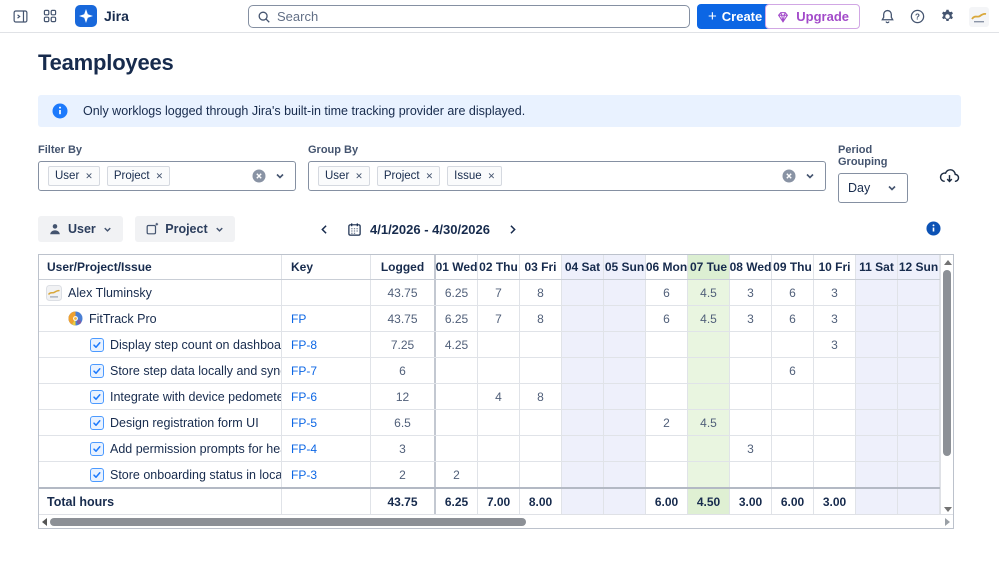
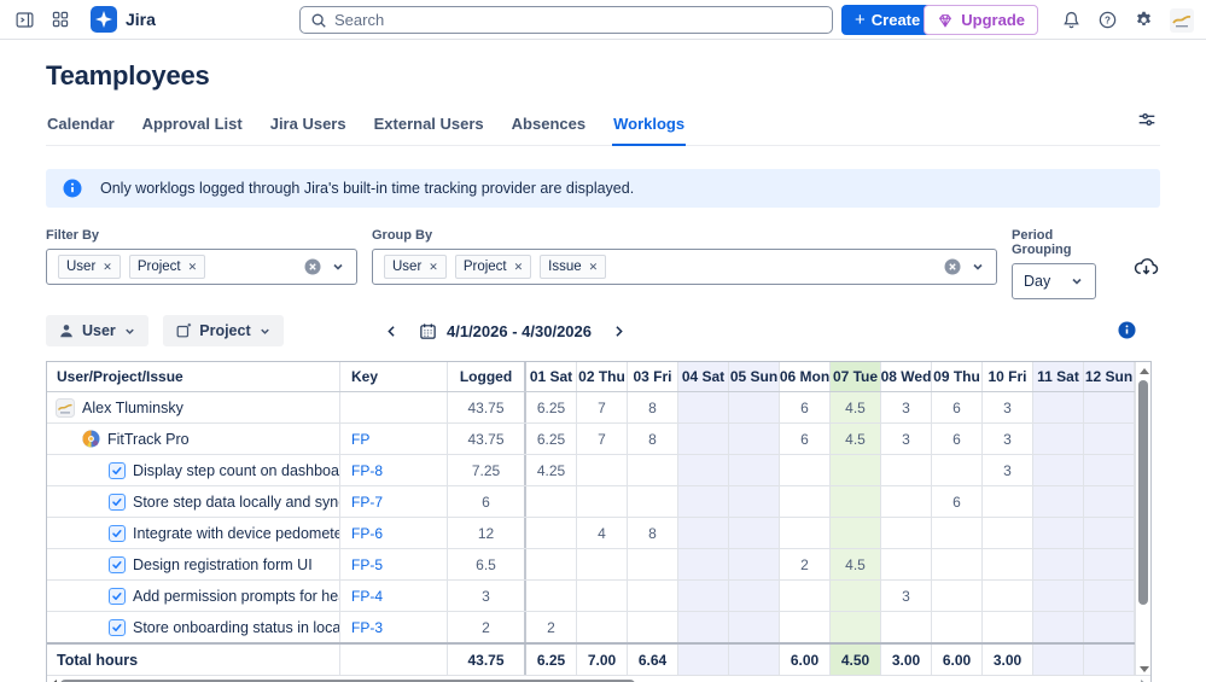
  Jira
  Search
  +
  Create
  Upgrade
  ?
  Teamployees
+ Calendar
+ Approval List
+ Jira Users
+ External Users
+ Absences
+ Worklogs
  Only worklogs logged through Jira's built-in time tracking provider are displayed.
  Filter By
  User
  ✕
  Project
  ✕
  Group By
  User
  ✕
  Project
  ✕
  Issue
  ✕
  Period Grouping
  Day
  User
  Project
  4/1/2026 - 4/30/2026
  User/Project/Issue
  Key
  Logged
- 01 Wed
+ 01 Sat
  02 Thu
  03 Fri
  04 Sat
  05 Sun
  06 Mon
  07 Tue
  08 Wed
  09 Thu
  10 Fri
  11 Sat
  12 Sun
  Alex Tluminsky
  43.75
  6.25
  7
  8
  6
  4.5
  3
  6
  3
  FitTrack Pro
  FP
  43.75
  6.25
  7
  8
  6
  4.5
  3
  6
  3
  Display step count on dashboa
  FP-8
  7.25
  4.25
  3
  Store step data locally and syn
  FP-7
  6
  6
  Integrate with device pedomete
  FP-6
  12
  4
  8
  Design registration form UI
  FP-5
  6.5
  2
  4.5
  Add permission prompts for he
  FP-4
  3
  3
  Store onboarding status in loca
  FP-3
  2
  2
  Total hours
  43.75
  6.25
  7.00
- 8.00
+ 6.64
  6.00
  4.50
  3.00
  6.00
  3.00
